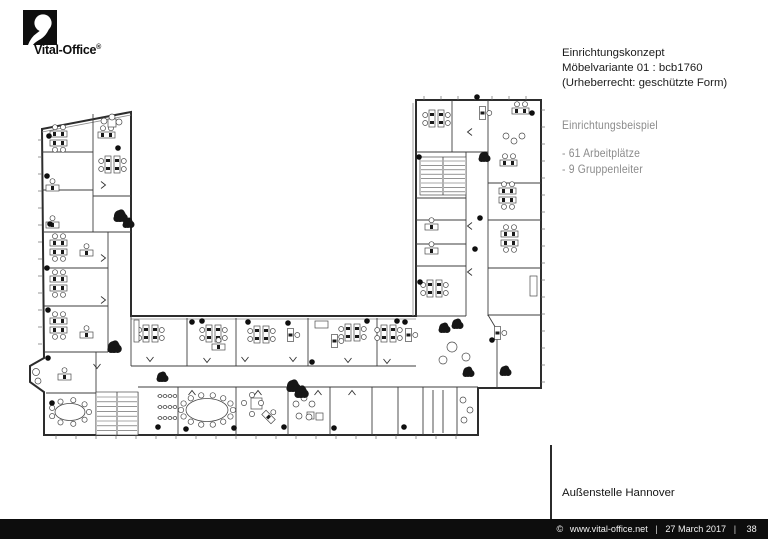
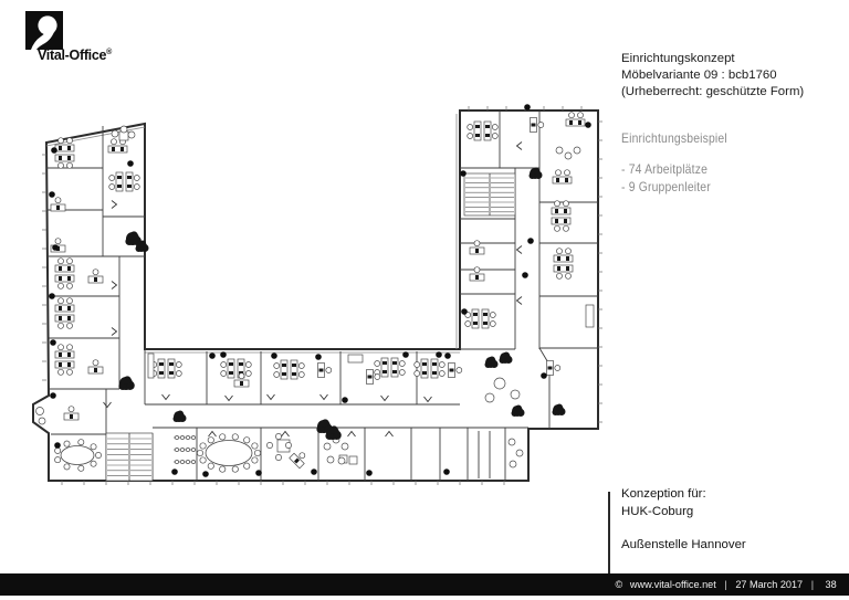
  Vital-Office
  Einrichtungskonzept
- Möbelvariante 01 : bcb1760
+ Möbelvariante 09 : bcb1760
  (Urheberrecht: geschützte Form)
  Einrichtungsbeispiel
- - 61 Arbeitplätze
+ - 74 Arbeitplätze
  - 9 Gruppenleiter
+ Konzeption für:
+ HUK-Coburg
  Außenstelle Hannover
  ©
  www.vital-office.net
  |
  27 March 2017
  |
  38
